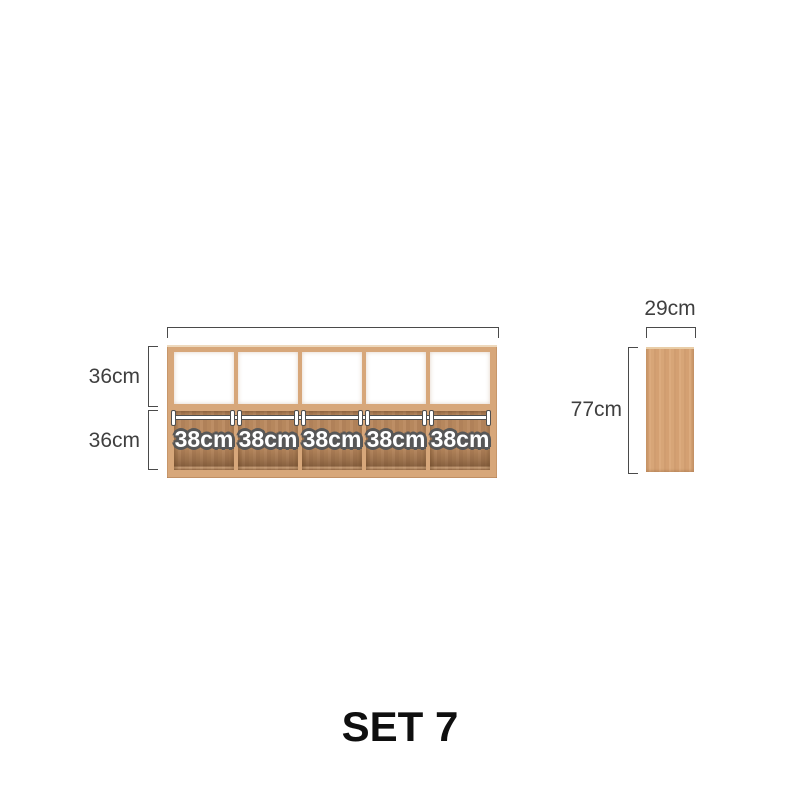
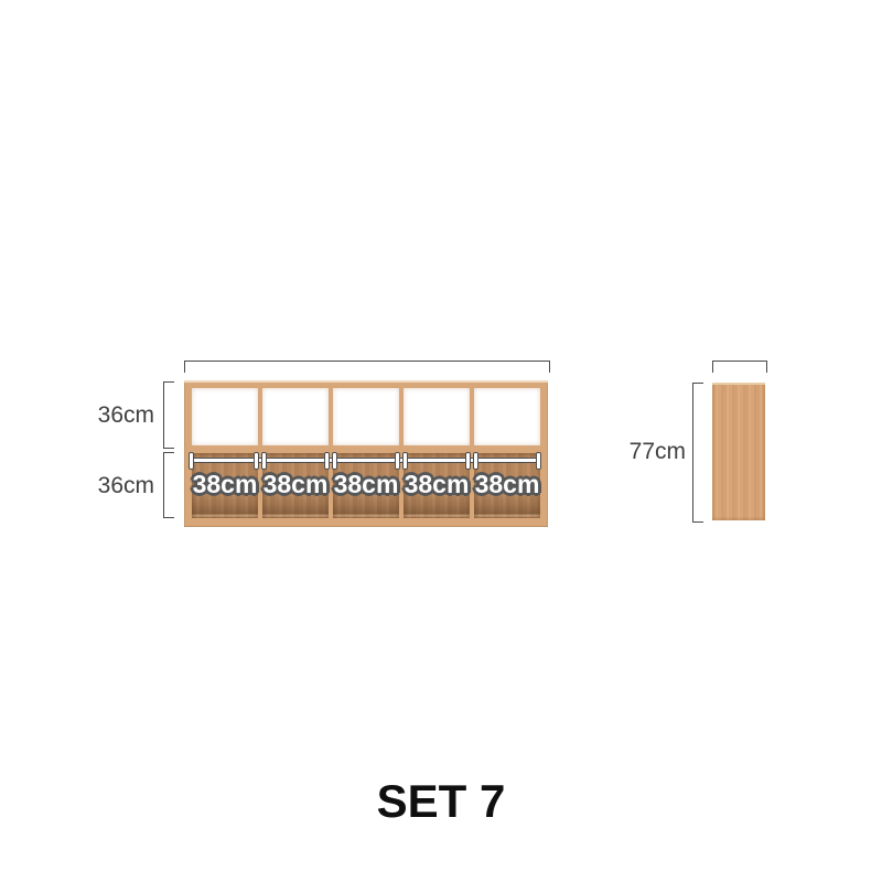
  36cm
  36cm
  38cm
  38cm
  38cm
  38cm
  38cm
- 29cm
  77cm
  SET 7
